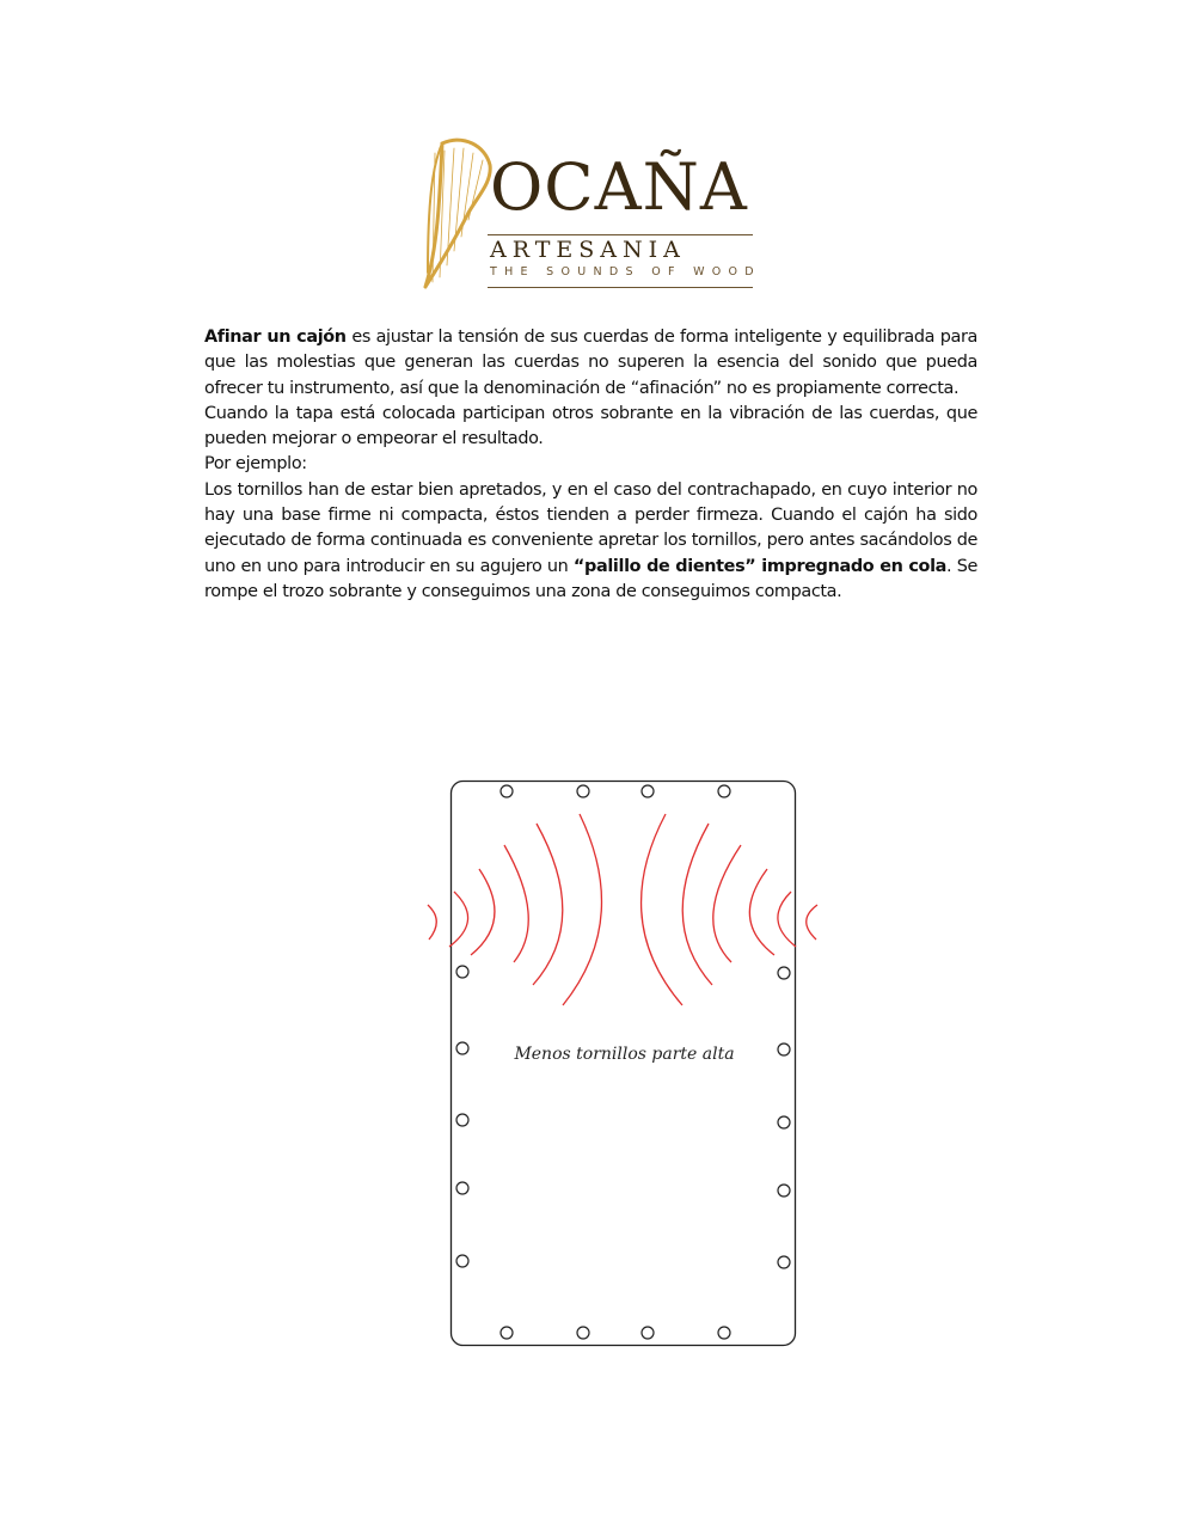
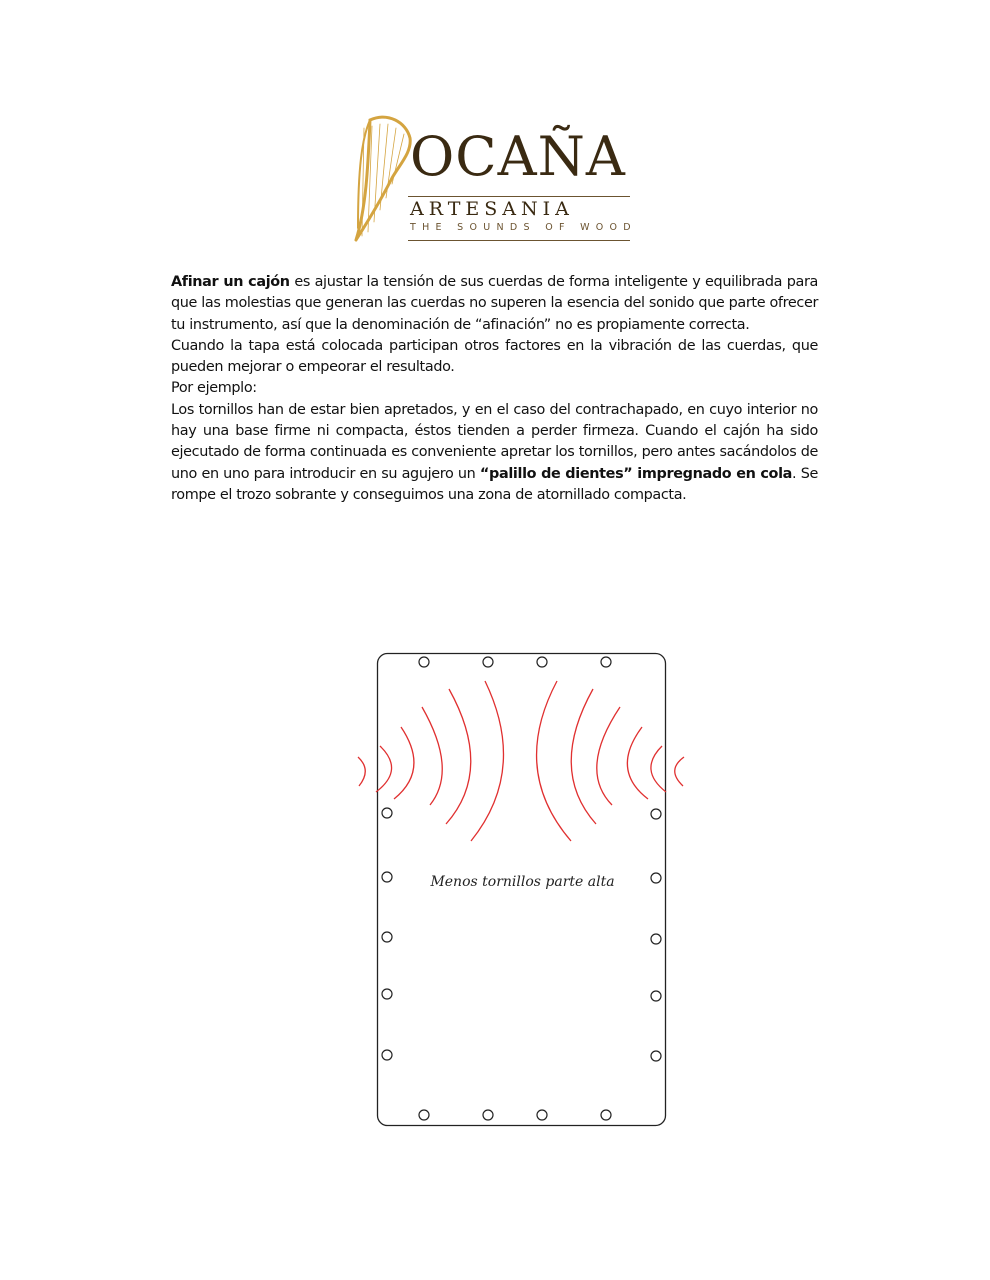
  OCAÑA
  ARTESANIA
  THE SOUNDS OF WOOD
- Afinar un cajón es ajustar la tensión de sus cuerdas de forma inteligente y equilibrada para que las molestias que generan las cuerdas no superen la esencia del sonido que pueda ofrecer tu instrumento, así que la denominación de “afinación” no es propiamente correcta.
+ Afinar un cajón es ajustar la tensión de sus cuerdas de forma inteligente y equilibrada para que las molestias que generan las cuerdas no superen la esencia del sonido que parte ofrecer tu instrumento, así que la denominación de “afinación” no es propiamente correcta.
- Cuando la tapa está colocada participan otros sobrante en la vibración de las cuerdas, que pueden mejorar o empeorar el resultado.
+ Cuando la tapa está colocada participan otros factores en la vibración de las cuerdas, que pueden mejorar o empeorar el resultado.
  Por ejemplo:
- Los tornillos han de estar bien apretados, y en el caso del contrachapado, en cuyo interior no hay una base firme ni compacta, éstos tienden a perder firmeza. Cuando el cajón ha sido ejecutado de forma continuada es conveniente apretar los tornillos, pero antes sacándolos de uno en uno para introducir en su agujero un “palillo de dientes” impregnado en cola. Se rompe el trozo sobrante y conseguimos una zona de conseguimos compacta.
+ Los tornillos han de estar bien apretados, y en el caso del contrachapado, en cuyo interior no hay una base firme ni compacta, éstos tienden a perder firmeza. Cuando el cajón ha sido ejecutado de forma continuada es conveniente apretar los tornillos, pero antes sacándolos de uno en uno para introducir en su agujero un “palillo de dientes” impregnado en cola. Se rompe el trozo sobrante y conseguimos una zona de atornillado compacta.
  Menos tornillos parte alta
